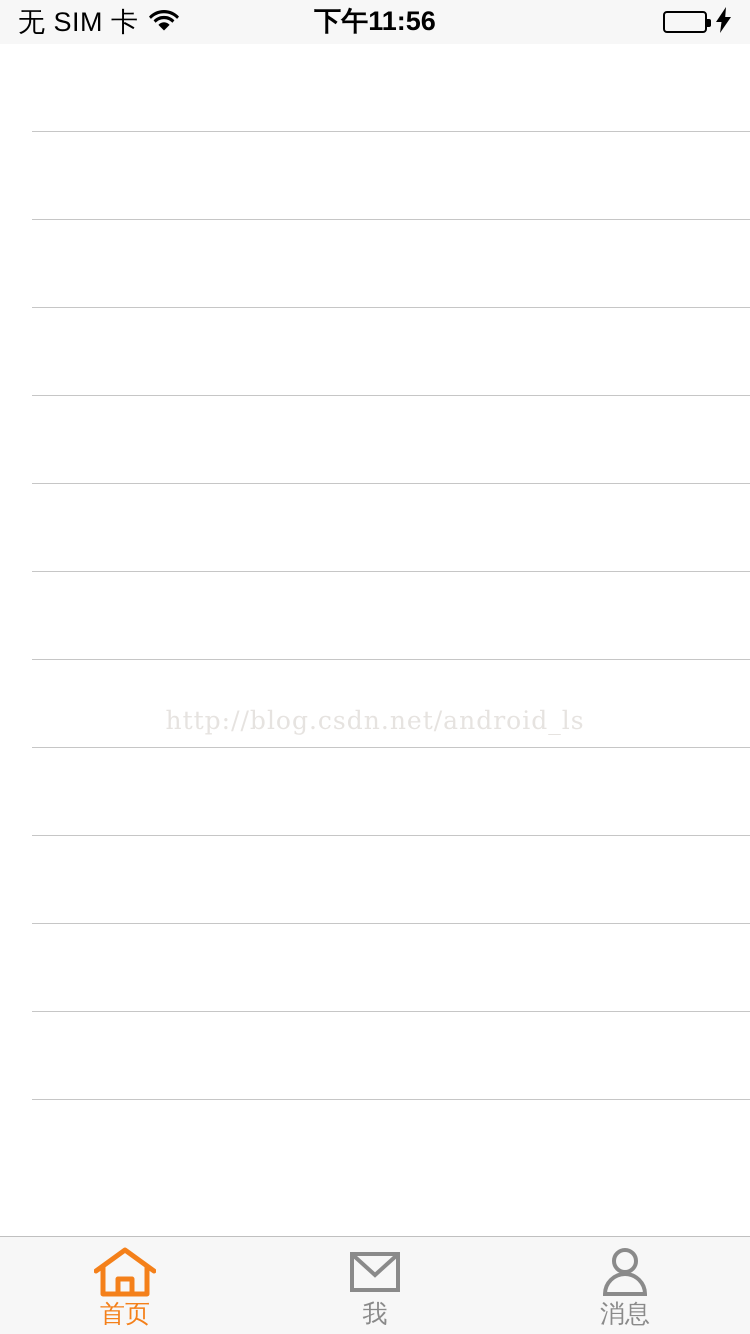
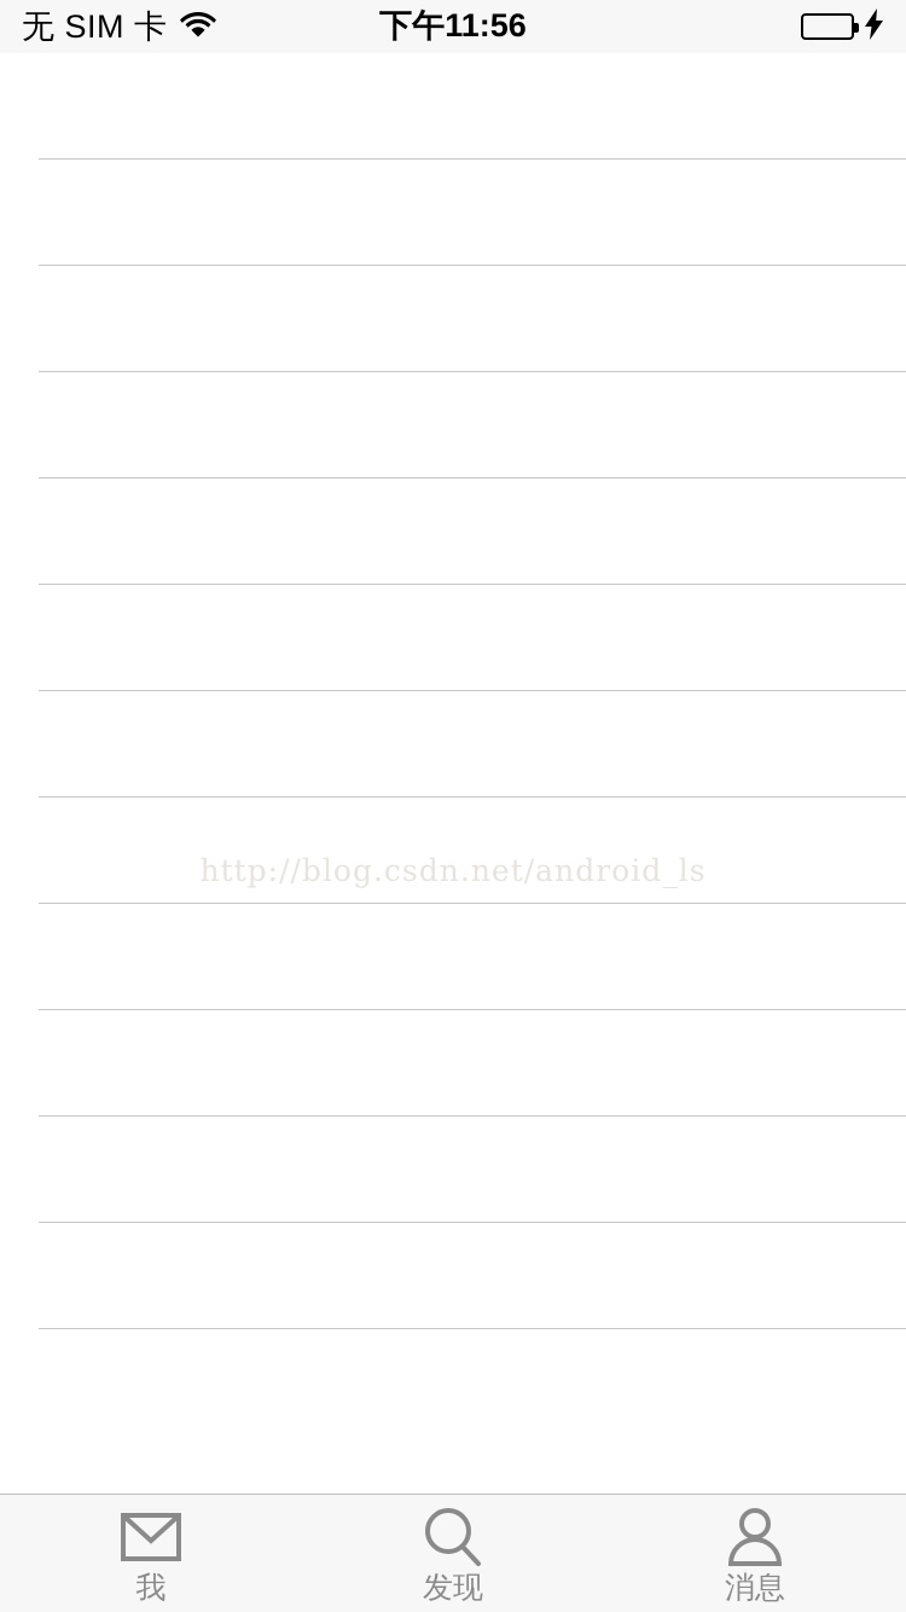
  无 SIM 卡
  下午11:56
  http://blog.csdn.net/android_ls
- 首页
  我
+ 发现
  消息
